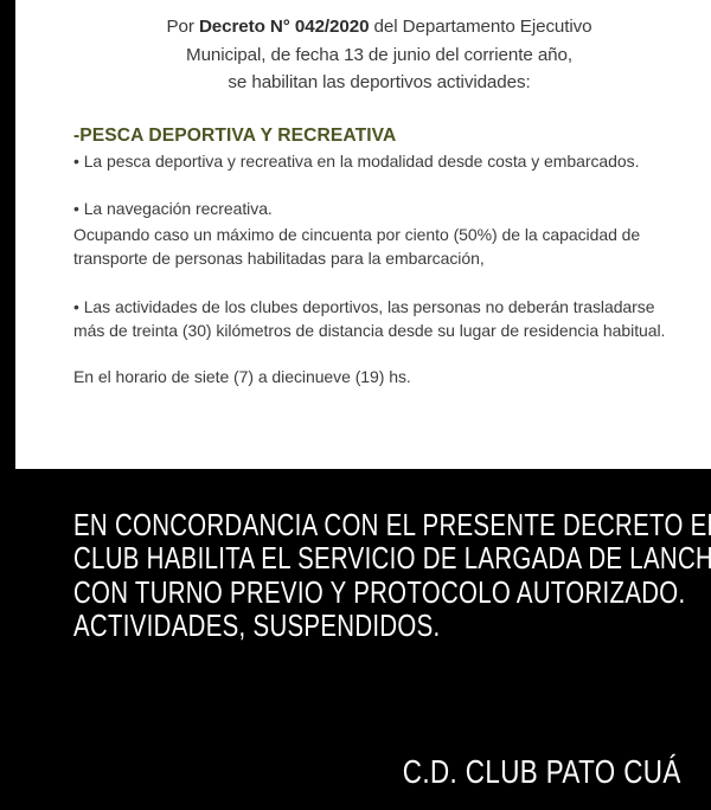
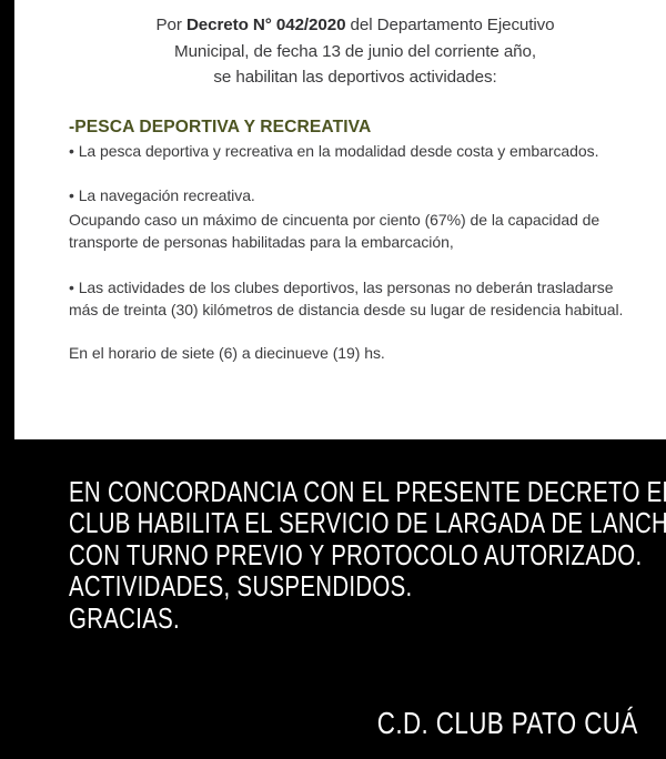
  Por Decreto N° 042/2020 del Departamento Ejecutivo
  Municipal, de fecha 13 de junio del corriente año,
  se habilitan las deportivos actividades:
  -PESCA DEPORTIVA Y RECREATIVA
  • La pesca deportiva y recreativa en la modalidad desde costa y embarcados.
  • La navegación recreativa.
- Ocupando caso un máximo de cincuenta por ciento (50%) de la capacidad de transporte de personas habilitadas para la embarcación,
+ Ocupando caso un máximo de cincuenta por ciento (67%) de la capacidad de transporte de personas habilitadas para la embarcación,
  • Las actividades de los clubes deportivos, las personas no deberán trasladarse más de treinta (30) kilómetros de distancia desde su lugar de residencia habitual.
- En el horario de siete (7) a diecinueve (19) hs.
+ En el horario de siete (6) a diecinueve (19) hs.
  EN CONCORDANCIA CON EL PRESENTE DECRETO E
  CLUB HABILITA EL SERVICIO DE LARGADA DE LANCH
  CON TURNO PREVIO Y PROTOCOLO AUTORIZADO.
  ACTIVIDADES, SUSPENDIDOS.
+ GRACIAS.
  C.D. CLUB PATO CUÁ
